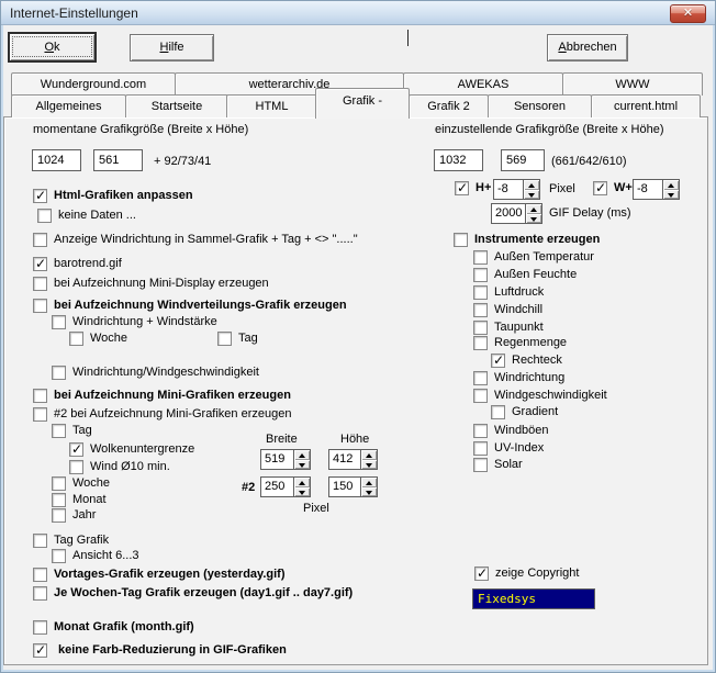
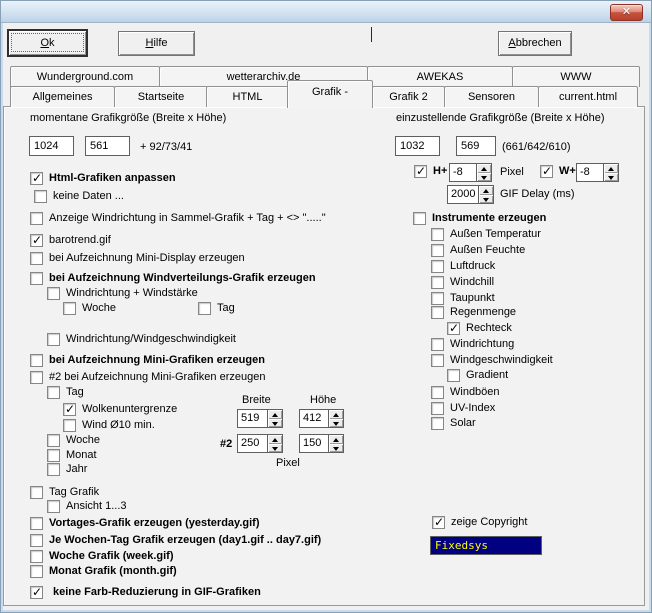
- Internet-Einstellungen
  ✕
  Ok
  Hilfe
  Abbrechen
  Wunderground.com
  wetterarchiv.de
  AWEKAS
  WWW
  Allgemeines
  Startseite
  HTML
  Grafik -
  Grafik 2
  Sensoren
  current.html
  momentane Grafikgröße (Breite x Höhe)
  1024
  561
  + 92/73/41
  einzustellende Grafikgröße (Breite x Höhe)
  1032
  569
  (661/642/610)
  H+
  -8
  Pixel
  W+
  -8
  2000
  GIF Delay (ms)
  Html-Grafiken anpassen
  keine Daten ...
  Anzeige Windrichtung in Sammel-Grafik + Tag + <> "....."
  barotrend.gif
  bei Aufzeichnung Mini-Display erzeugen
  bei Aufzeichnung Windverteilungs-Grafik erzeugen
  Windrichtung + Windstärke
  Woche
  Tag
  Windrichtung/Windgeschwindigkeit
  bei Aufzeichnung Mini-Grafiken erzeugen
  #2 bei Aufzeichnung Mini-Grafiken erzeugen
  Tag
  Wolkenuntergrenze
  Wind Ø10 min.
  Woche
  Monat
  Jahr
  Tag Grafik
- Ansicht 6...3
+ Ansicht 1...3
  Vortages-Grafik erzeugen (yesterday.gif)
  Je Wochen-Tag Grafik erzeugen (day1.gif .. day7.gif)
+ Woche Grafik (week.gif)
  Monat Grafik (month.gif)
  keine Farb-Reduzierung in GIF-Grafiken
  Breite
  Höhe
  519
  412
  #2
  250
  150
  Pixel
  Instrumente erzeugen
  Außen Temperatur
  Außen Feuchte
  Luftdruck
  Windchill
  Taupunkt
  Regenmenge
  Rechteck
  Windrichtung
  Windgeschwindigkeit
  Gradient
  Windböen
  UV-Index
  Solar
  zeige Copyright
  Fixedsys
